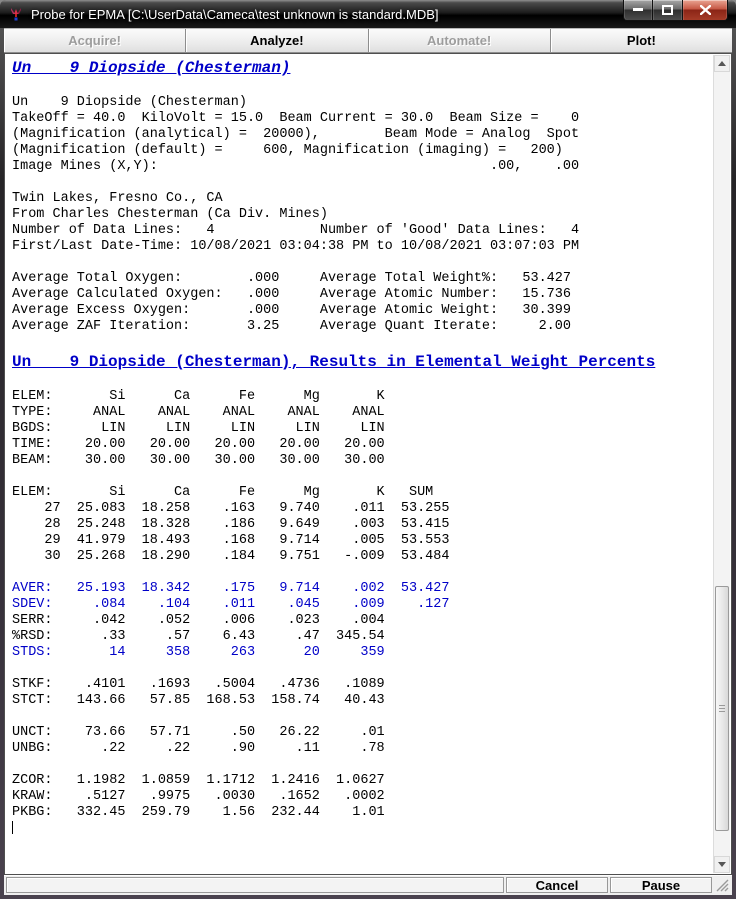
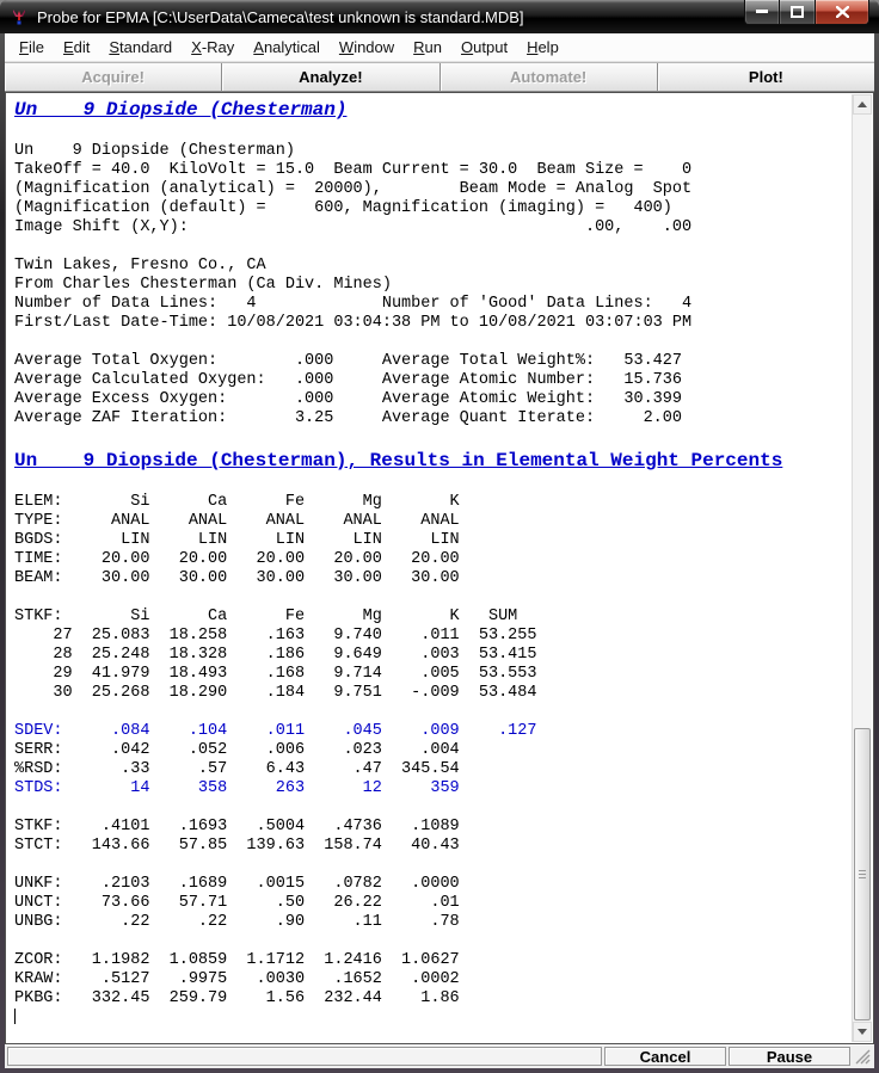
  Probe for EPMA [C:\UserData\Cameca\test unknown is standard.MDB]
+ File
+ Edit
+ Standard
+ X-Ray
+ Analytical
+ Window
+ Run
+ Output
+ Help
  Acquire!
  Analyze!
  Automate!
  Plot!
  Un 9 Diopside (Chesterman)
  Un 9 Diopside (Chesterman)
  TakeOff = 40.0 KiloVolt = 15.0 Beam Current = 30.0 Beam Size = 0
  (Magnification (analytical) = 20000), Beam Mode = Analog Spot
- (Magnification (default) = 600, Magnification (imaging) = 200)
+ (Magnification (default) = 600, Magnification (imaging) = 400)
- Image Mines (X,Y): .00, .00
+ Image Shift (X,Y): .00, .00
  Twin Lakes, Fresno Co., CA
  From Charles Chesterman (Ca Div. Mines)
  Number of Data Lines: 4 Number of 'Good' Data Lines: 4
  First/Last Date-Time: 10/08/2021 03:04:38 PM to 10/08/2021 03:07:03 PM
  Average Total Oxygen: .000 Average Total Weight%: 53.427
  Average Calculated Oxygen: .000 Average Atomic Number: 15.736
  Average Excess Oxygen: .000 Average Atomic Weight: 30.399
  Average ZAF Iteration: 3.25 Average Quant Iterate: 2.00
  Un 9 Diopside (Chesterman), Results in Elemental Weight Percents
  ELEM: Si Ca Fe Mg K
  TYPE: ANAL ANAL ANAL ANAL ANAL
  BGDS: LIN LIN LIN LIN LIN
  TIME: 20.00 20.00 20.00 20.00 20.00
  BEAM: 30.00 30.00 30.00 30.00 30.00
- ELEM: Si Ca Fe Mg K SUM
+ STKF: Si Ca Fe Mg K SUM
  27 25.083 18.258 .163 9.740 .011 53.255
  28 25.248 18.328 .186 9.649 .003 53.415
  29 41.979 18.493 .168 9.714 .005 53.553
  30 25.268 18.290 .184 9.751 -.009 53.484
- AVER: 25.193 18.342 .175 9.714 .002 53.427
  SDEV: .084 .104 .011 .045 .009 .127
  SERR: .042 .052 .006 .023 .004
  %RSD: .33 .57 6.43 .47 345.54
- STDS: 14 358 263 20 359
+ STDS: 14 358 263 12 359
  STKF: .4101 .1693 .5004 .4736 .1089
- STCT: 143.66 57.85 168.53 158.74 40.43
+ STCT: 143.66 57.85 139.63 158.74 40.43
+ UNKF: .2103 .1689 .0015 .0782 .0000
  UNCT: 73.66 57.71 .50 26.22 .01
  UNBG: .22 .22 .90 .11 .78
  ZCOR: 1.1982 1.0859 1.1712 1.2416 1.0627
  KRAW: .5127 .9975 .0030 .1652 .0002
- PKBG: 332.45 259.79 1.56 232.44 1.01
+ PKBG: 332.45 259.79 1.56 232.44 1.86
  Cancel
  Pause
